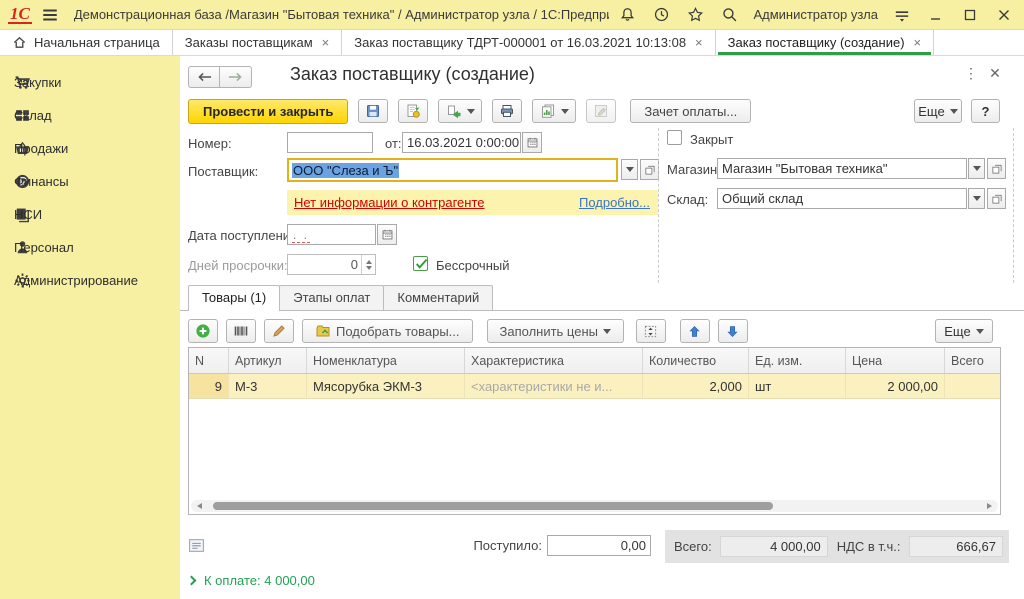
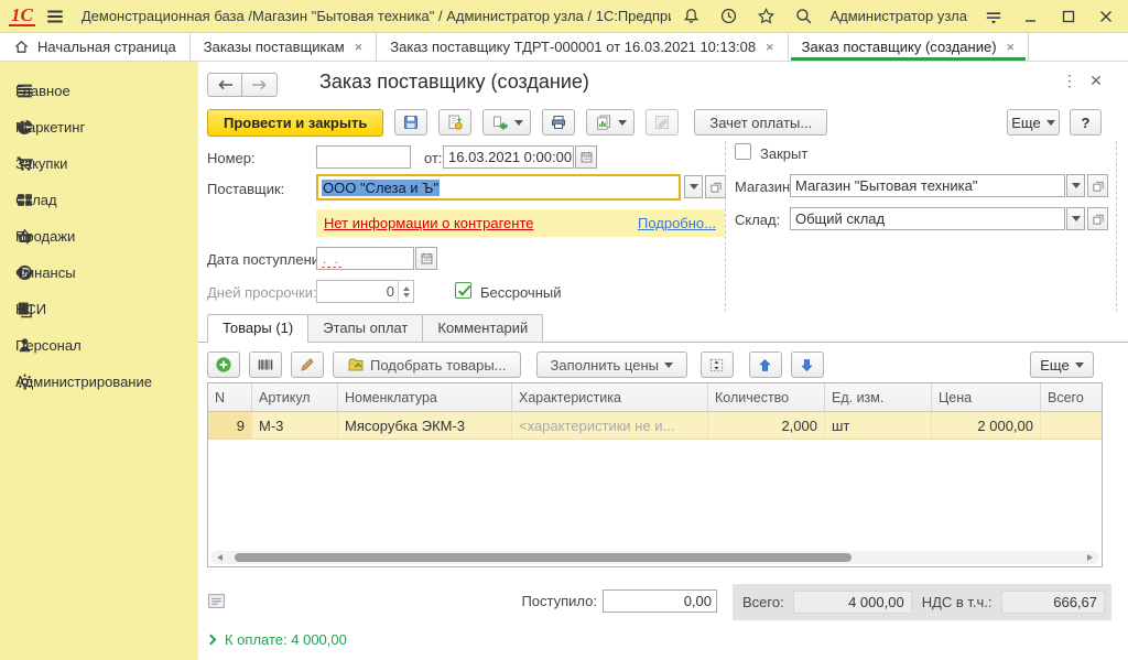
  1С
  Демонстрационная база /Магазин "Бытовая техника" / Администратор узла / 1С:Предпр
  Администратор узла
  Начальная страница
  Заказы поставщикам
  ×
  Заказ поставщику ТДРТ-000001 от 16.03.2021 10:13:08
  ×
  Заказ поставщику (создание)
  ×
+ Главное
+ Маркетинг
  Закупки
  Склад
  Продажи
  Финансы
  НСИ
  Персонал
  Администрирование
  Заказ поставщику (создание)
  ⋮
  ✕
  Провести и закрыть
  Зачет оплаты...
  Еще
  ?
  Номер:
  от:
  16.03.2021 0:00:00
  Поставщик:
  ООО "Слеза и Ъ"
  Нет информации о контрагенте
  Подробно...
  Дата поступлен
  . .
  Дней просрочки:
  0
  Бессрочный
  Закрыт
  Магазин
  Магазин "Бытовая техника"
  Склад:
  Общий склад
  Товары (1)
  Этапы оплат
  Комментарий
  Подобрать товары...
  Заполнить цены
  Еще
  N
  Артикул
  Номенклатура
  Характеристика
  Количество
  Ед. изм.
  Цена
  Всего
  9
  М-3
  Мясорубка ЭКМ-3
  <характеристики не и...
  2,000
  шт
  2 000,00
  Поступило:
  0,00
  Всего:
  4 000,00
  НДС в т.ч.:
  666,67
  К оплате: 4 000,00
